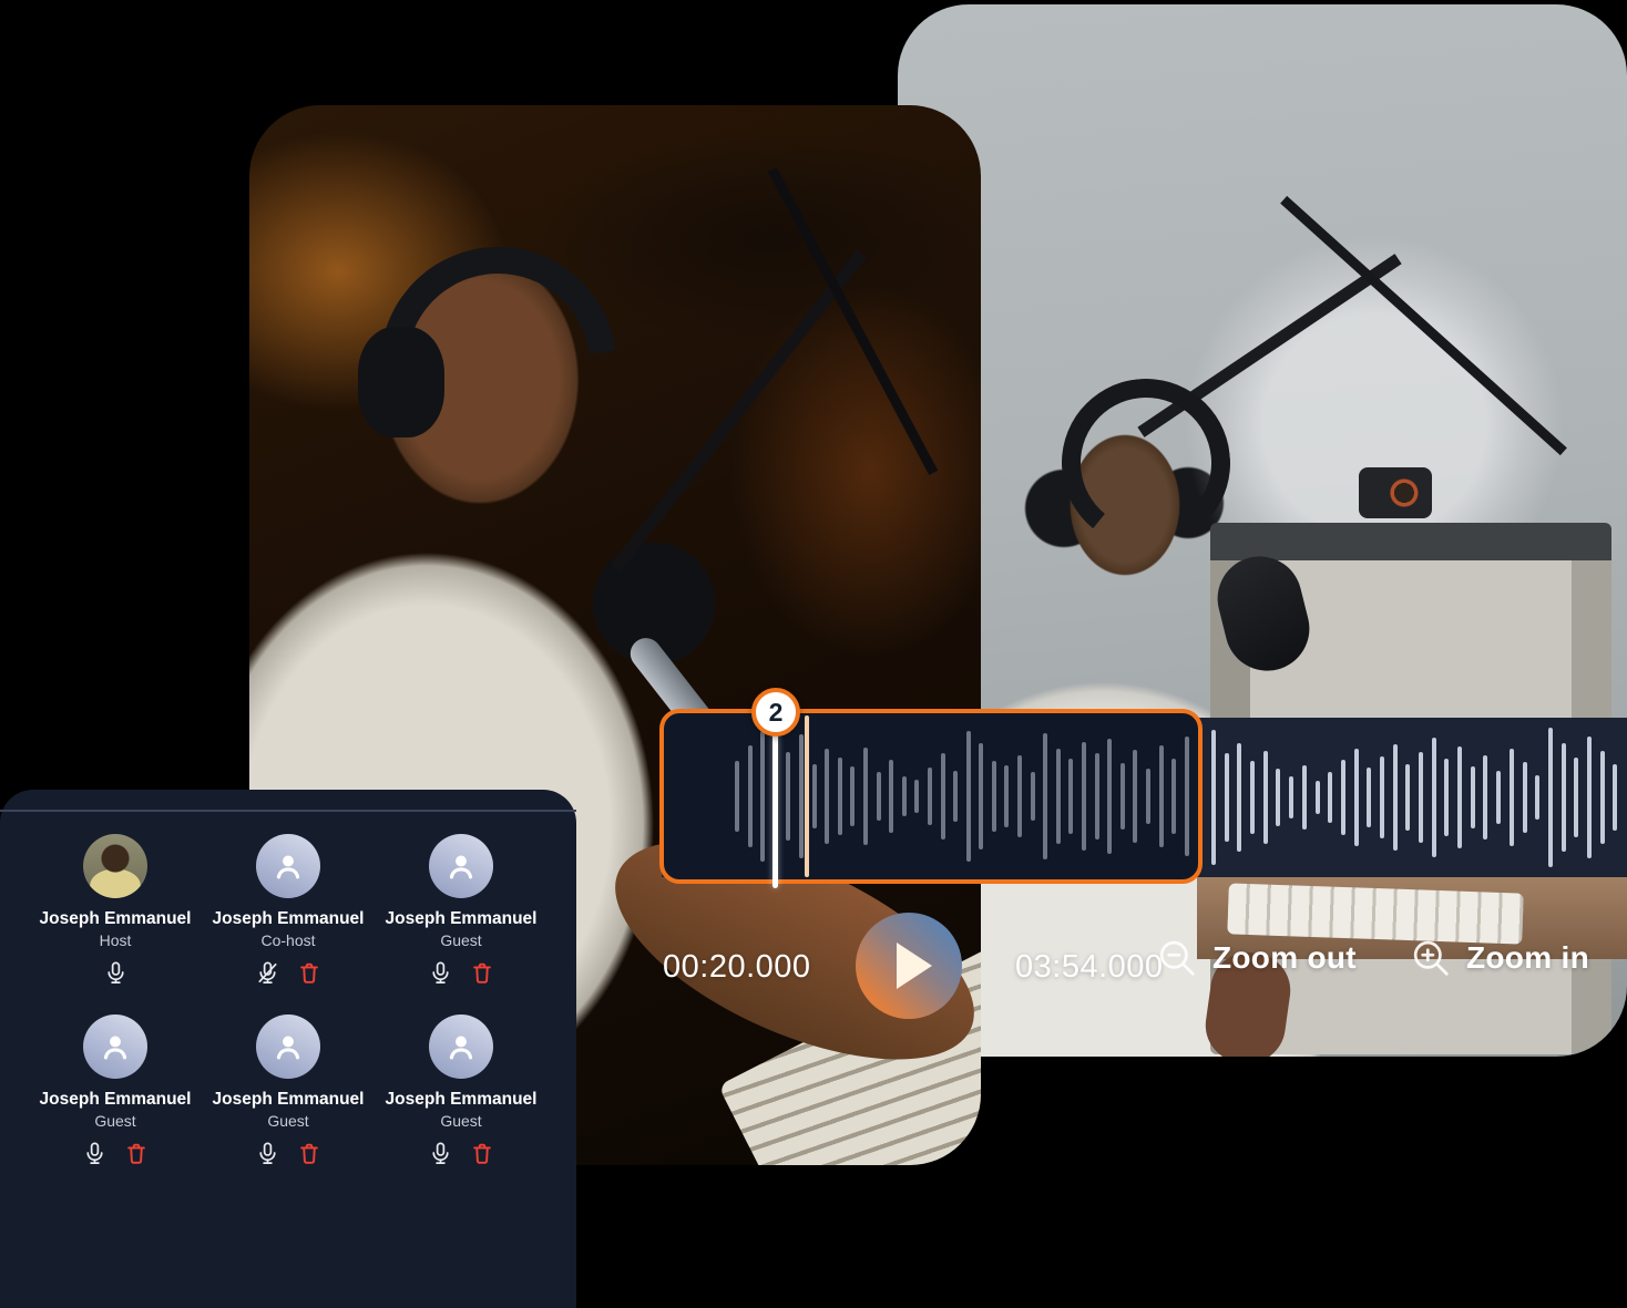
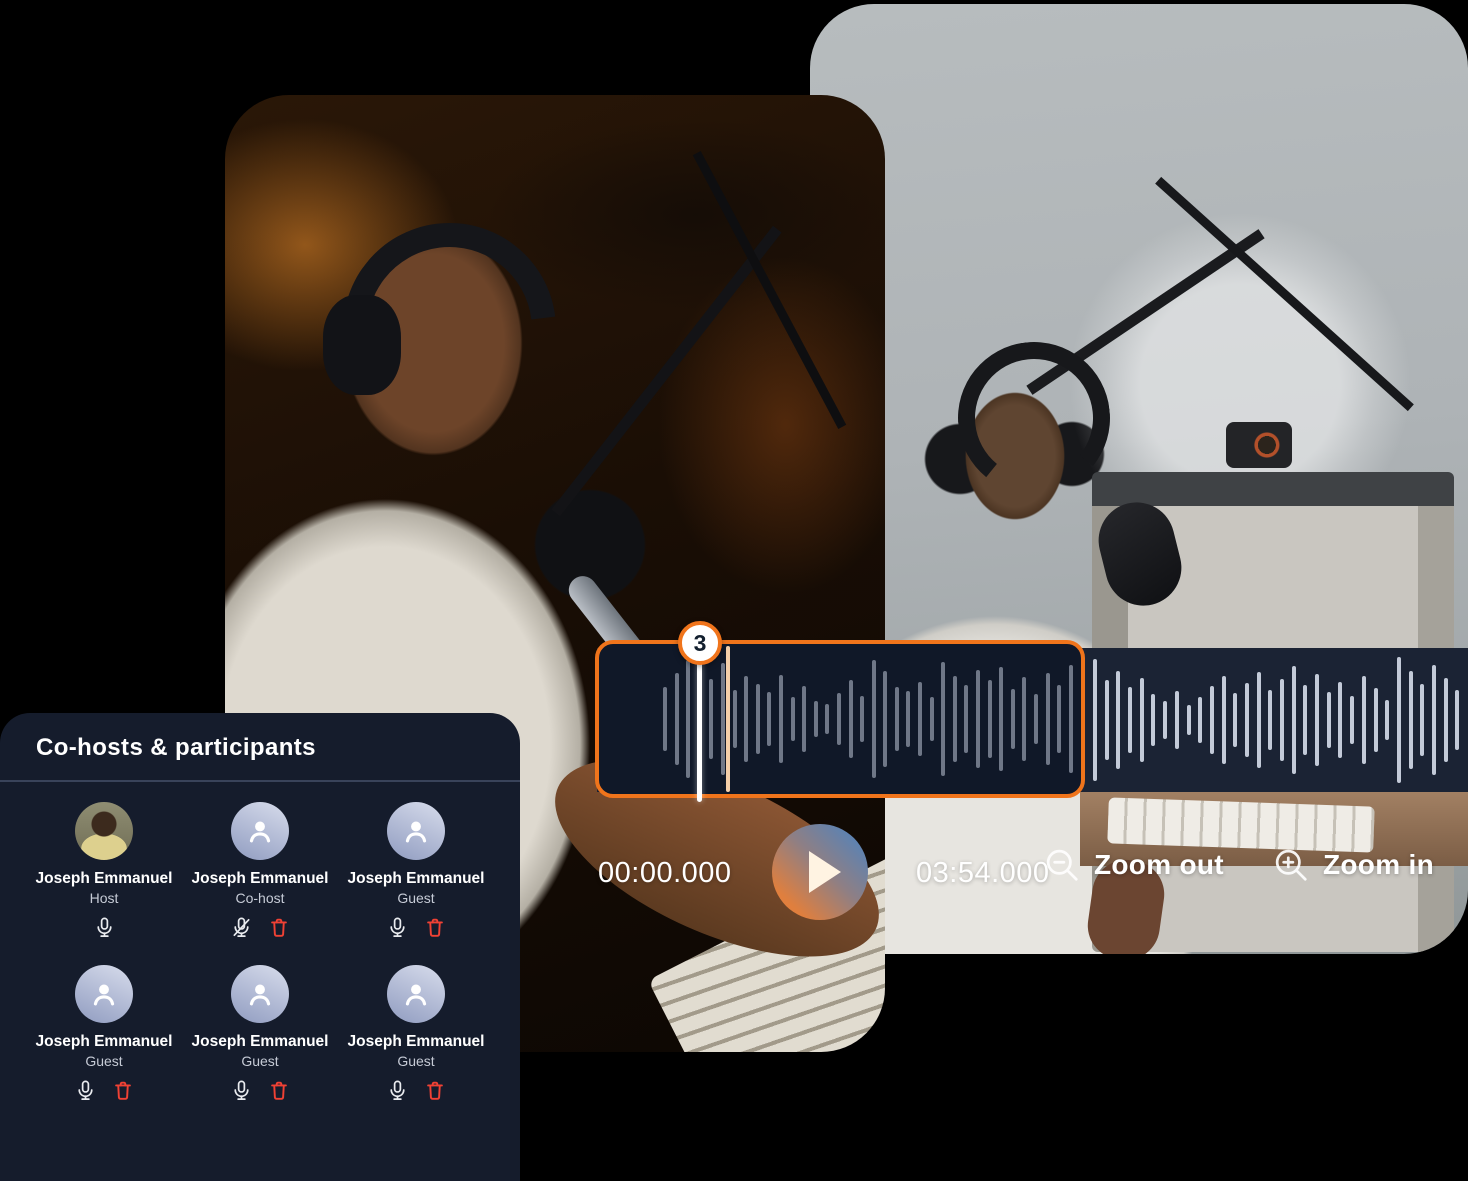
- 2
+ 3
- 00:20.000
+ 00:00.000
  03:54.000
  Zoom out
  Zoom in
+ Co-hosts & participants
  Joseph Emmanuel
  Host
  Joseph Emmanuel
  Co-host
  Joseph Emmanuel
  Guest
  Joseph Emmanuel
  Guest
  Joseph Emmanuel
  Guest
  Joseph Emmanuel
  Guest
